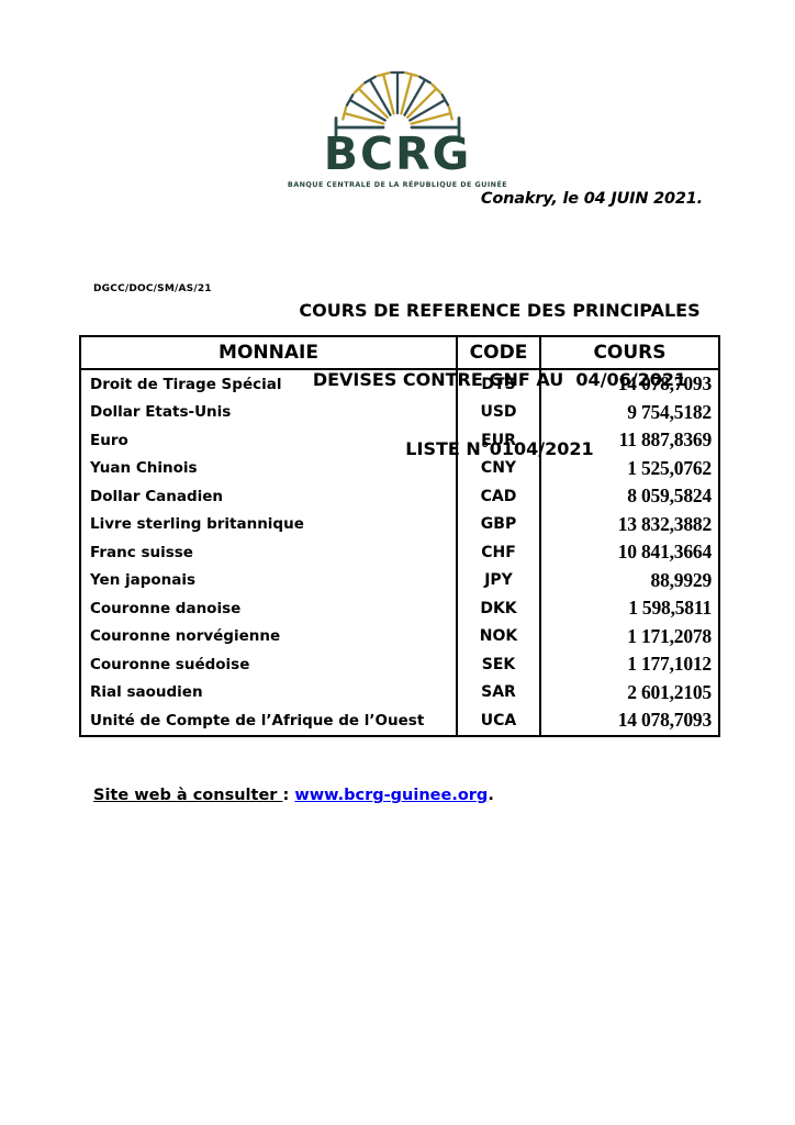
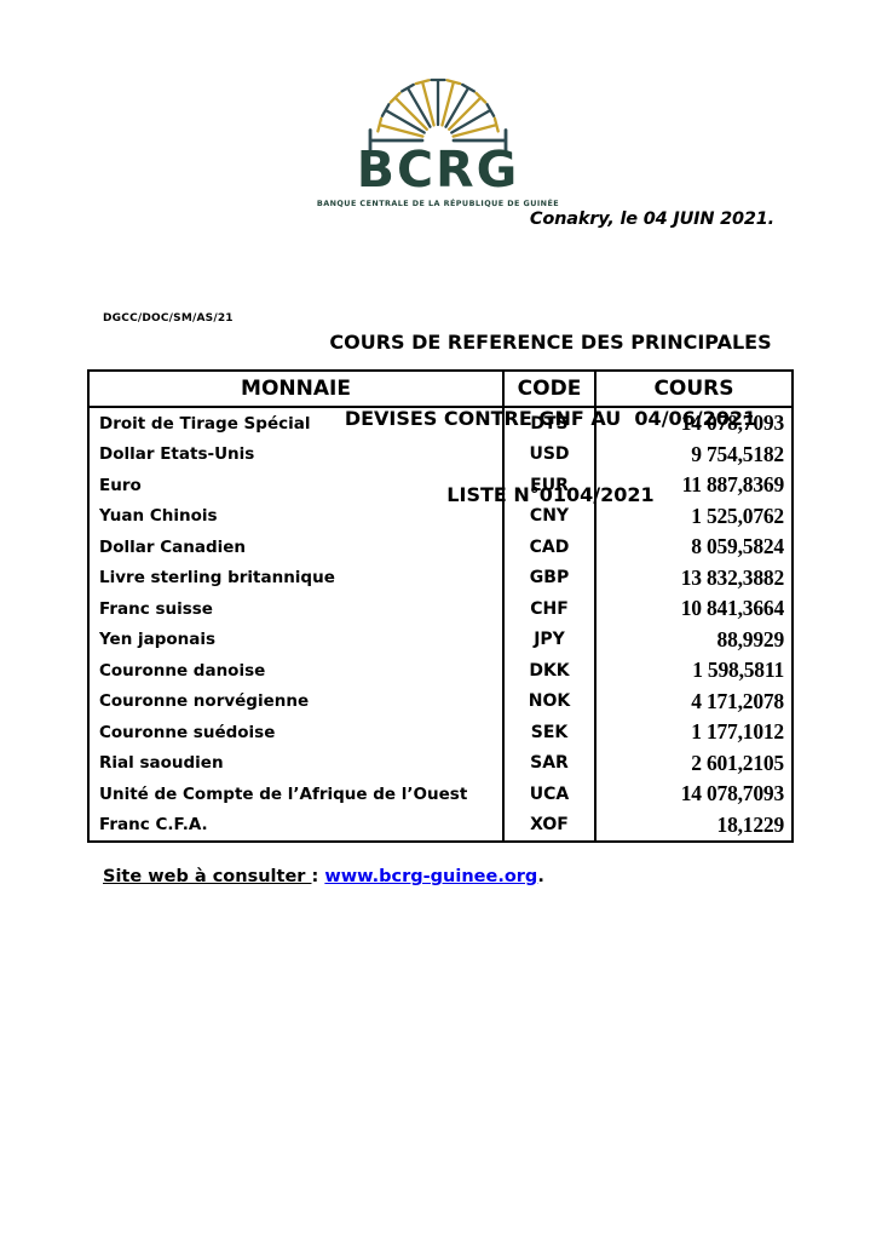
  BCRG
  BANQUE CENTRALE DE LA RÉPUBLIQUE DE GUINÉE
  Conakry, le 04 JUIN 2021.
  DGCC/DOC/SM/AS/21
  COURS DE REFERENCE DES PRINCIPALES
  DEVISES CONTRE GNF AU 04/06/2021
  LISTE N°0104/2021
  MONNAIE
  CODE
  COURS
  Droit de Tirage Spécial
  DTS
  14 078,7093
  Dollar Etats-Unis
  USD
  9 754,5182
  Euro
  EUR
  11 887,8369
  Yuan Chinois
  CNY
  1 525,0762
  Dollar Canadien
  CAD
  8 059,5824
  Livre sterling britannique
  GBP
  13 832,3882
  Franc suisse
  CHF
  10 841,3664
  Yen japonais
  JPY
  88,9929
  Couronne danoise
  DKK
  1 598,5811
  Couronne norvégienne
  NOK
- 1 171,2078
+ 4 171,2078
  Couronne suédoise
  SEK
  1 177,1012
  Rial saoudien
  SAR
  2 601,2105
  Unité de Compte de l’Afrique de l’Ouest
  UCA
  14 078,7093
+ Franc C.F.A.
+ XOF
+ 18,1229
  Site web à consulter : www.bcrg-guinee.org.
